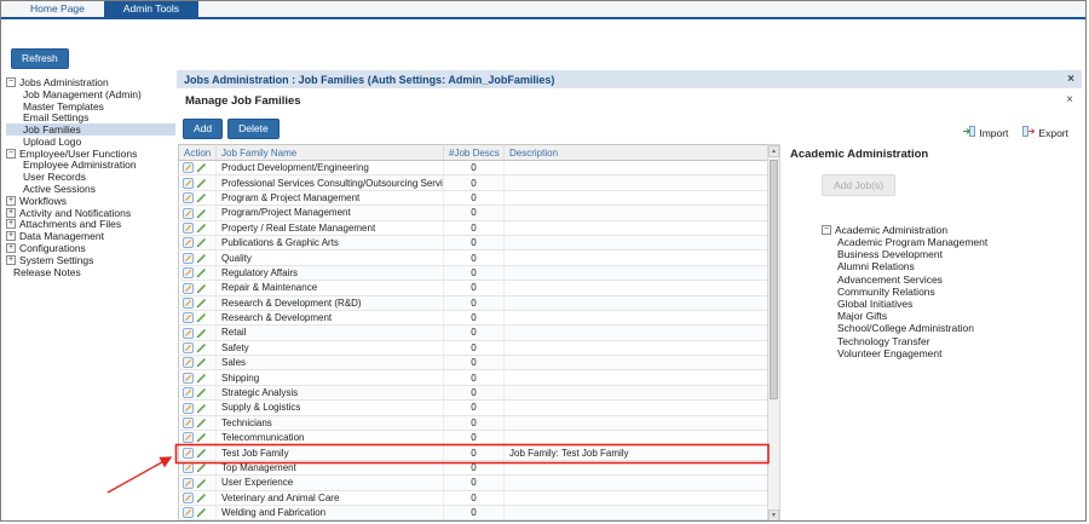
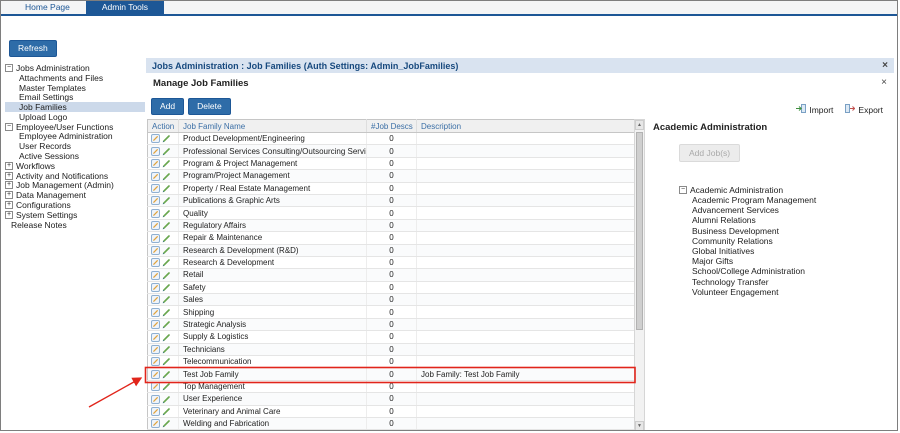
  Home Page
  Admin Tools
  Refresh
  Jobs Administration
- Job Management (Admin)
+ Attachments and Files
  Master Templates
  Email Settings
  Job Families
  Upload Logo
  Employee/User Functions
  Employee Administration
  User Records
  Active Sessions
  Workflows
  Activity and Notifications
- Attachments and Files
+ Job Management (Admin)
  Data Management
  Configurations
  System Settings
  Release Notes
  Jobs Administration : Job Families (Auth Settings: Admin_JobFamilies)
  ×
  Manage Job Families
  ×
  Add
  Delete
  Import
  Export
  Action	Job Family Name	#Job Descs	Description
  	Product Development/Engineering	0
  	Professional Services Consulting/Outsourcing Servi	0
  	Program & Project Management	0
  	Program/Project Management	0
  	Property / Real Estate Management	0
  	Publications & Graphic Arts	0
  	Quality	0
  	Regulatory Affairs	0
  	Repair & Maintenance	0
  	Research & Development (R&D)	0
  	Research & Development	0
  	Retail	0
  	Safety	0
  	Sales	0
  	Shipping	0
  	Strategic Analysis	0
  	Supply & Logistics	0
  	Technicians	0
  	Telecommunication	0
  	Test Job Family	0	Job Family: Test Job Family
  	Top Management	0
  	User Experience	0
  	Veterinary and Animal Care	0
  	Welding and Fabrication	0
  Academic Administration
  Add Job(s)
  Academic Administration
  Academic Program Management
- Business Development
+ Advancement Services
  Alumni Relations
- Advancement Services
+ Business Development
  Community Relations
  Global Initiatives
  Major Gifts
  School/College Administration
  Technology Transfer
  Volunteer Engagement
